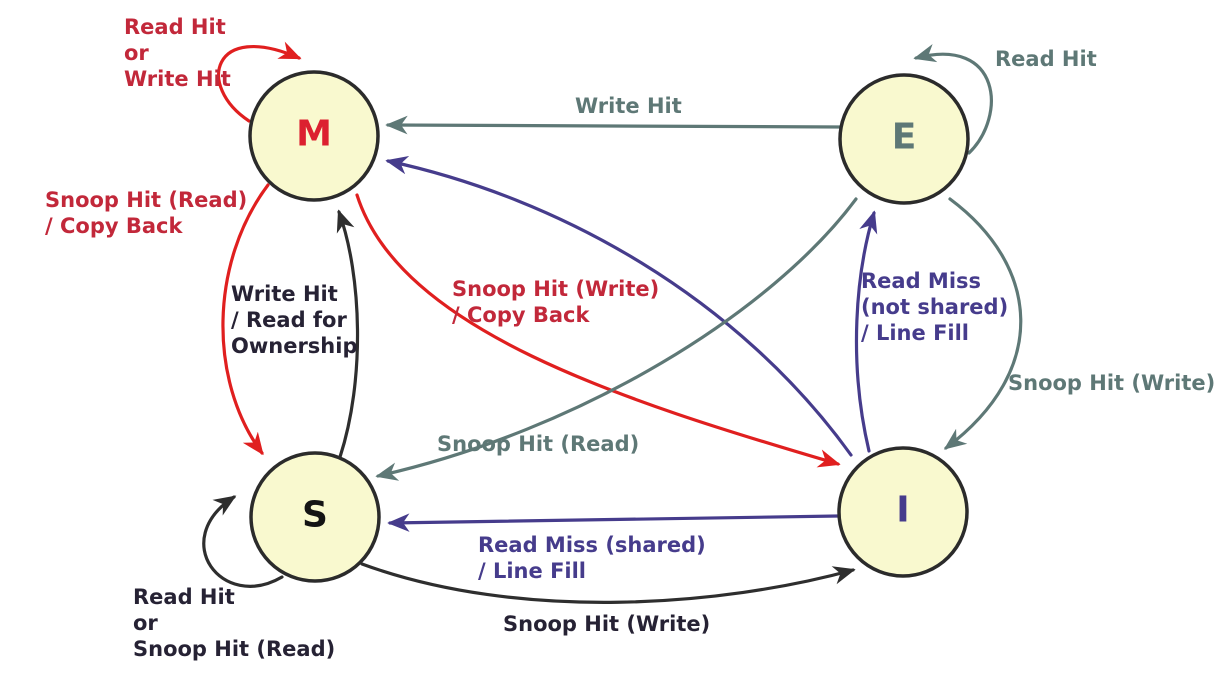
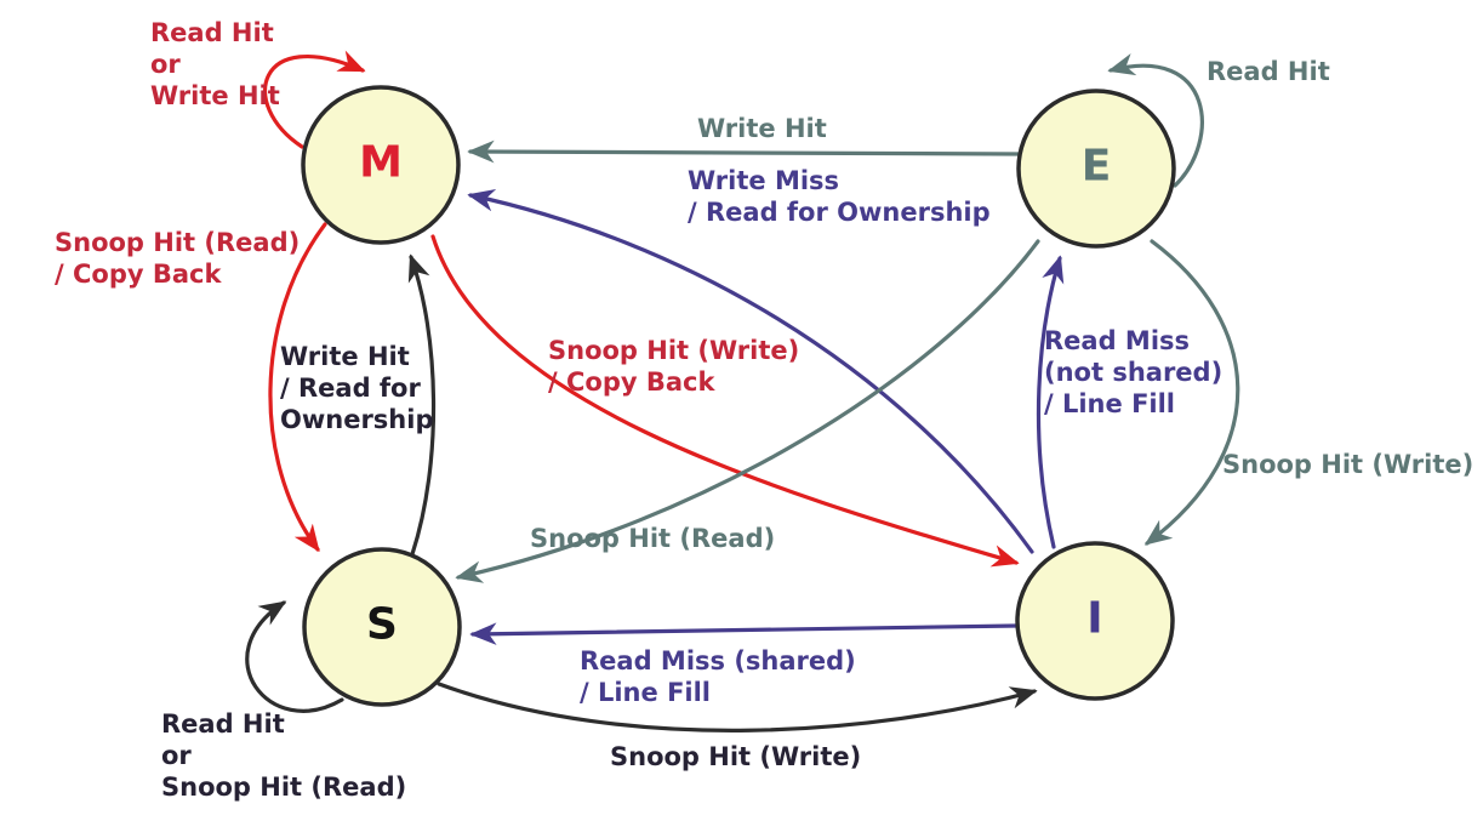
  M
  E
  S
  I
  Read Hit
  or
  Write Hit
  Read Hit
  Write Hit
+ Write Miss
+ / Read for Ownership
  Snoop Hit (Read)
  / Copy Back
  Write Hit
  / Read for
  Ownership
  Snoop Hit (Write)
  / Copy Back
  Read Miss
  (not shared)
  / Line Fill
  Snoop Hit (Write)
  Snoop Hit (Read)
  Read Hit
  or
  Snoop Hit (Read)
  Read Miss (shared)
  / Line Fill
  Snoop Hit (Write)
